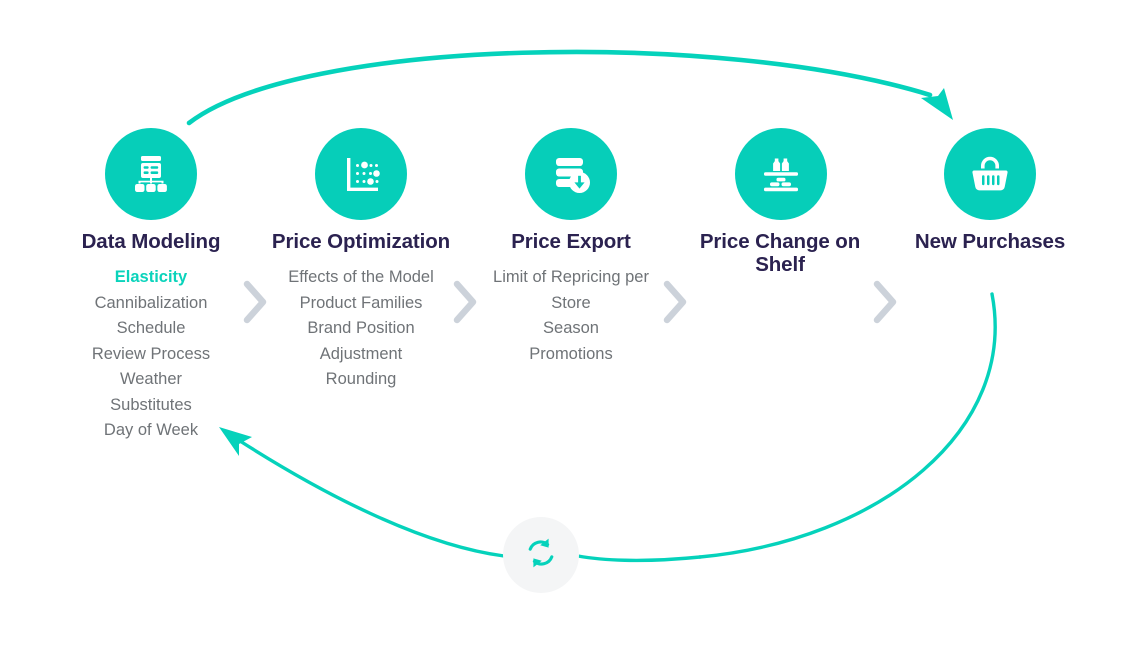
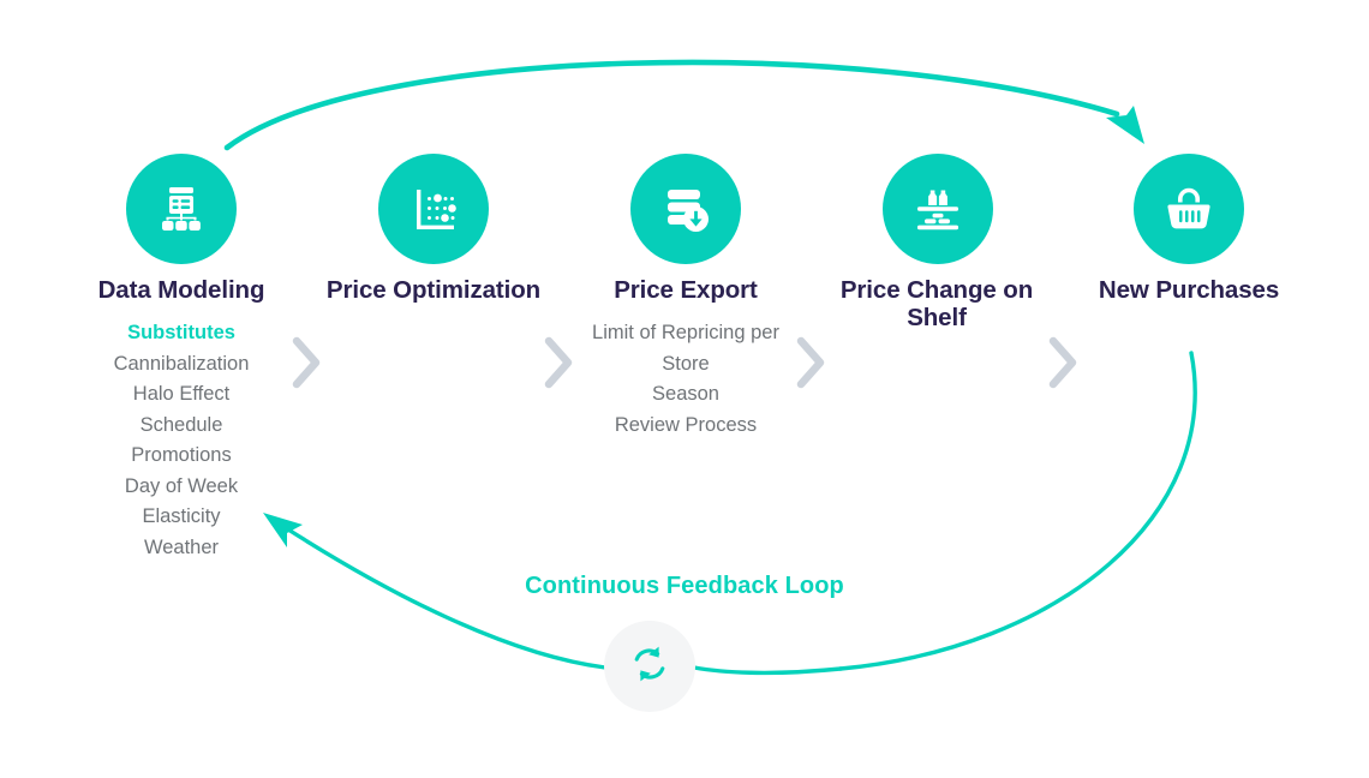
  Data Modeling
- Elasticity
+ Substitutes
  Cannibalization
+ Halo Effect
  Schedule
- Review Process
+ Promotions
- Weather
+ Day of Week
- Substitutes
+ Elasticity
- Day of Week
+ Weather
  Price Optimization
- Effects of the Model
- Product Families
- Brand Position Adjustment
- Rounding
  Price Export
  Limit of Repricing per Store
  Season
- Promotions
+ Review Process
  Price Change on Shelf
  New Purchases
+ Continuous Feedback Loop
